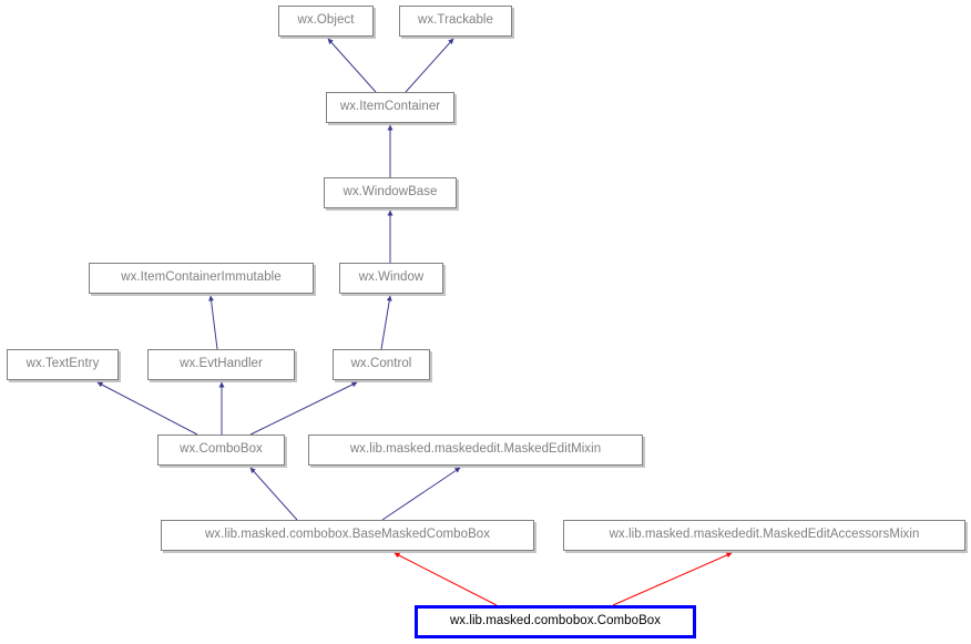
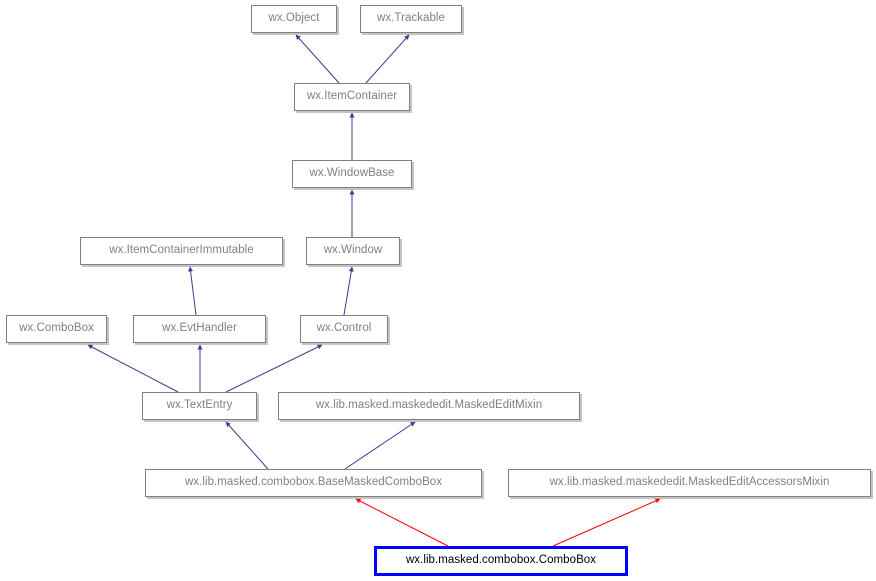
  wx.Object
  wx.Trackable
  wx.ItemContainer
  wx.WindowBase
  wx.ItemContainerImmutable
  wx.Window
- wx.TextEntry
+ wx.ComboBox
  wx.EvtHandler
  wx.Control
- wx.ComboBox
+ wx.TextEntry
  wx.lib.masked.maskededit.MaskedEditMixin
  wx.lib.masked.combobox.BaseMaskedComboBox
  wx.lib.masked.maskededit.MaskedEditAccessorsMixin
  wx.lib.masked.combobox.ComboBox
